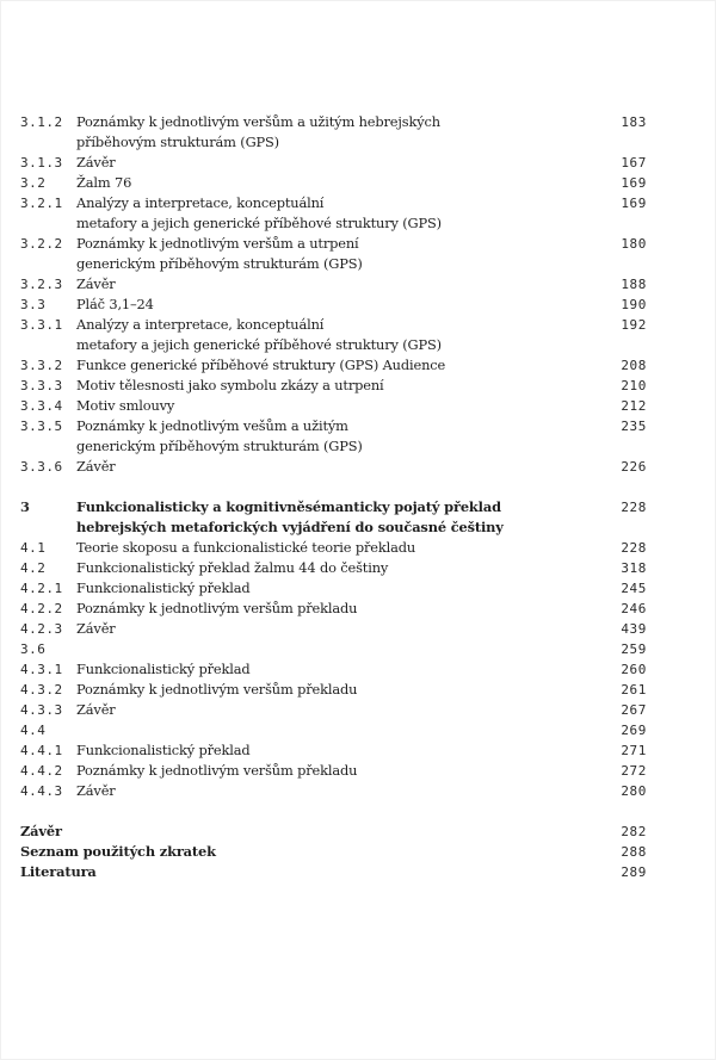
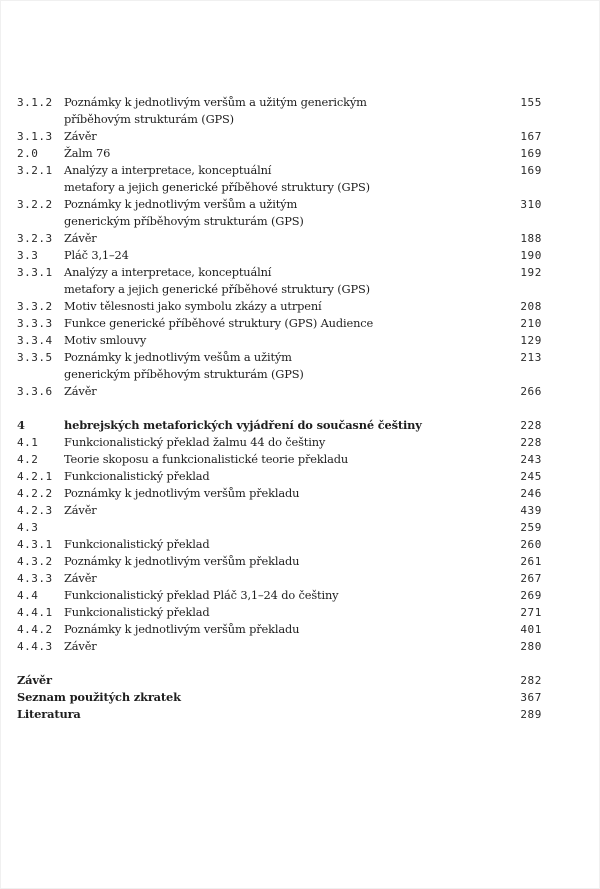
  3.1.2
- Poznámky k jednotlivým veršům a užitým hebrejských
+ Poznámky k jednotlivým veršům a užitým generickým
  příběhovým strukturám (GPS)
- 183
+ 155
  3.1.3
  Závěr
  167
- 3.2
+ 2.0
  Žalm 76
  169
  3.2.1
  Analýzy a interpretace, konceptuální
  metafory a jejich generické příběhové struktury (GPS)
  169
  3.2.2
- Poznámky k jednotlivým veršům a utrpení
+ Poznámky k jednotlivým veršům a užitým
  generickým příběhovým strukturám (GPS)
- 180
+ 310
  3.2.3
  Závěr
  188
  3.3
  Pláč 3,1–24
  190
  3.3.1
  Analýzy a interpretace, konceptuální
  metafory a jejich generické příběhové struktury (GPS)
  192
  3.3.2
- Funkce generické příběhové struktury (GPS) Audience
+ Motiv tělesnosti jako symbolu zkázy a utrpení
  208
  3.3.3
- Motiv tělesnosti jako symbolu zkázy a utrpení
+ Funkce generické příběhové struktury (GPS) Audience
  210
  3.3.4
  Motiv smlouvy
- 212
+ 129
  3.3.5
  Poznámky k jednotlivým vešům a užitým
  generickým příběhovým strukturám (GPS)
- 235
+ 213
  3.3.6
  Závěr
- 226
+ 266
- 3
+ 4
- Funkcionalisticky a kognitivněsémanticky pojatý překlad
  hebrejských metaforických vyjádření do současné češtiny
  228
  4.1
- Teorie skoposu a funkcionalistické teorie překladu
+ Funkcionalistický překlad žalmu 44 do češtiny
  228
  4.2
- Funkcionalistický překlad žalmu 44 do češtiny
+ Teorie skoposu a funkcionalistické teorie překladu
- 318
+ 243
  4.2.1
  Funkcionalistický překlad
  245
  4.2.2
  Poznámky k jednotlivým veršům překladu
  246
  4.2.3
  Závěr
  439
- 3.6
+ 4.3
  259
  4.3.1
  Funkcionalistický překlad
  260
  4.3.2
  Poznámky k jednotlivým veršům překladu
  261
  4.3.3
  Závěr
  267
  4.4
+ Funkcionalistický překlad Pláč 3,1–24 do češtiny
  269
  4.4.1
  Funkcionalistický překlad
  271
  4.4.2
  Poznámky k jednotlivým veršům překladu
- 272
+ 401
  4.4.3
  Závěr
  280
  Závěr
  282
  Seznam použitých zkratek
- 288
+ 367
  Literatura
  289
